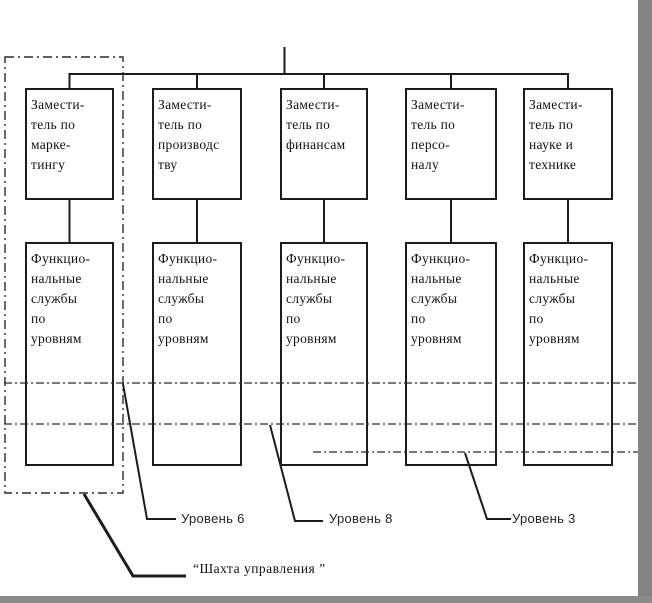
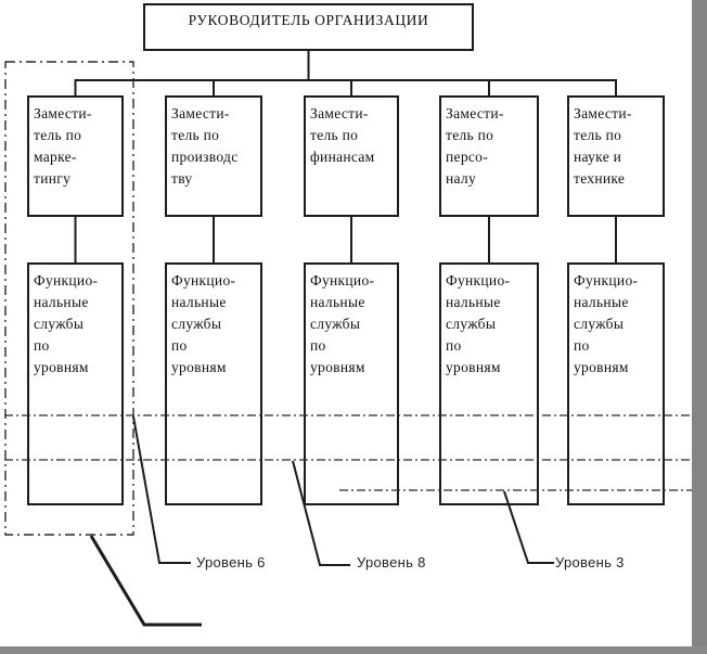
+ РУКОВОДИТЕЛЬ ОРГАНИЗАЦИИ
  Замести-
  тель по
  марке-
  тингу
  Замести-
  тель по
  производс
  тву
  Замести-
  тель по
  финансам
  Замести-
  тель по
  персо-
  налу
  Замести-
  тель по
  науке и
  технике
  Функцио-
  нальные
  службы
  по
  уровням
  Функцио-
  нальные
  службы
  по
  уровням
  Функцио-
  нальные
  службы
  по
  уровням
  Функцио-
  нальные
  службы
  по
  уровням
  Функцио-
  нальные
  службы
  по
  уровням
  Уровень 6
  Уровень 8
  Уровень 3
- “Шахта управления ”
